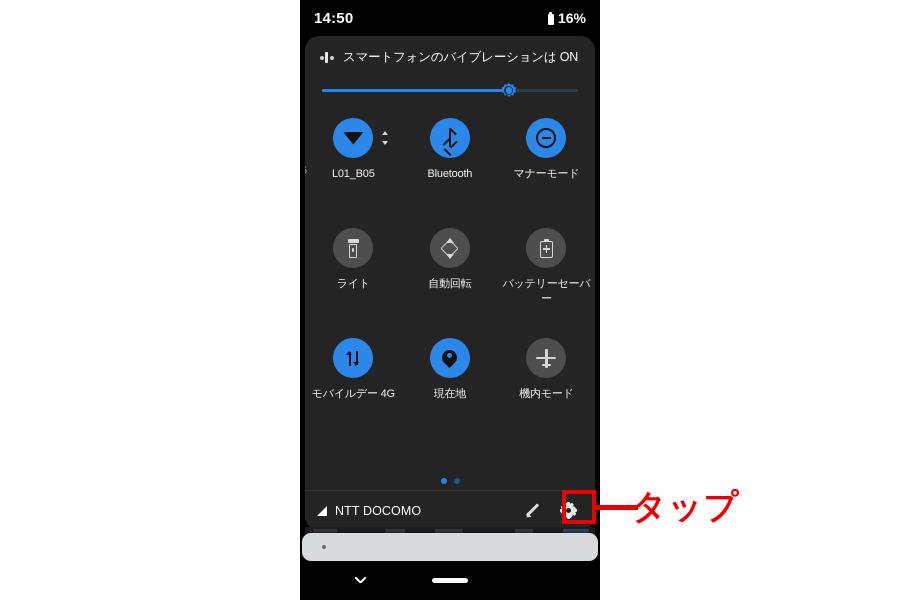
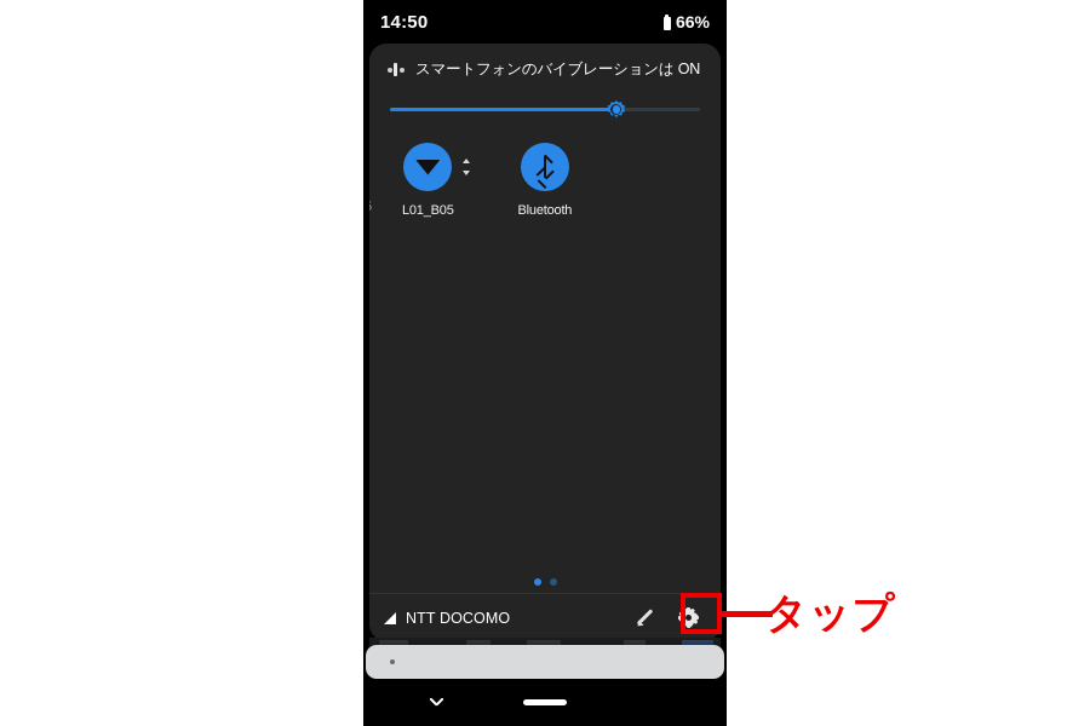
  14:50
- 16%
+ 66%
  スマートフォンのバイブレーションは ON
  5
  L01_B05
  Bluetooth
- マナーモード
- ライト
- 自動回転
- バッテリーセーバー
- モバイルデー 4G
- 現在地
- 機内モード
  NTT DOCOMO
  タップ
